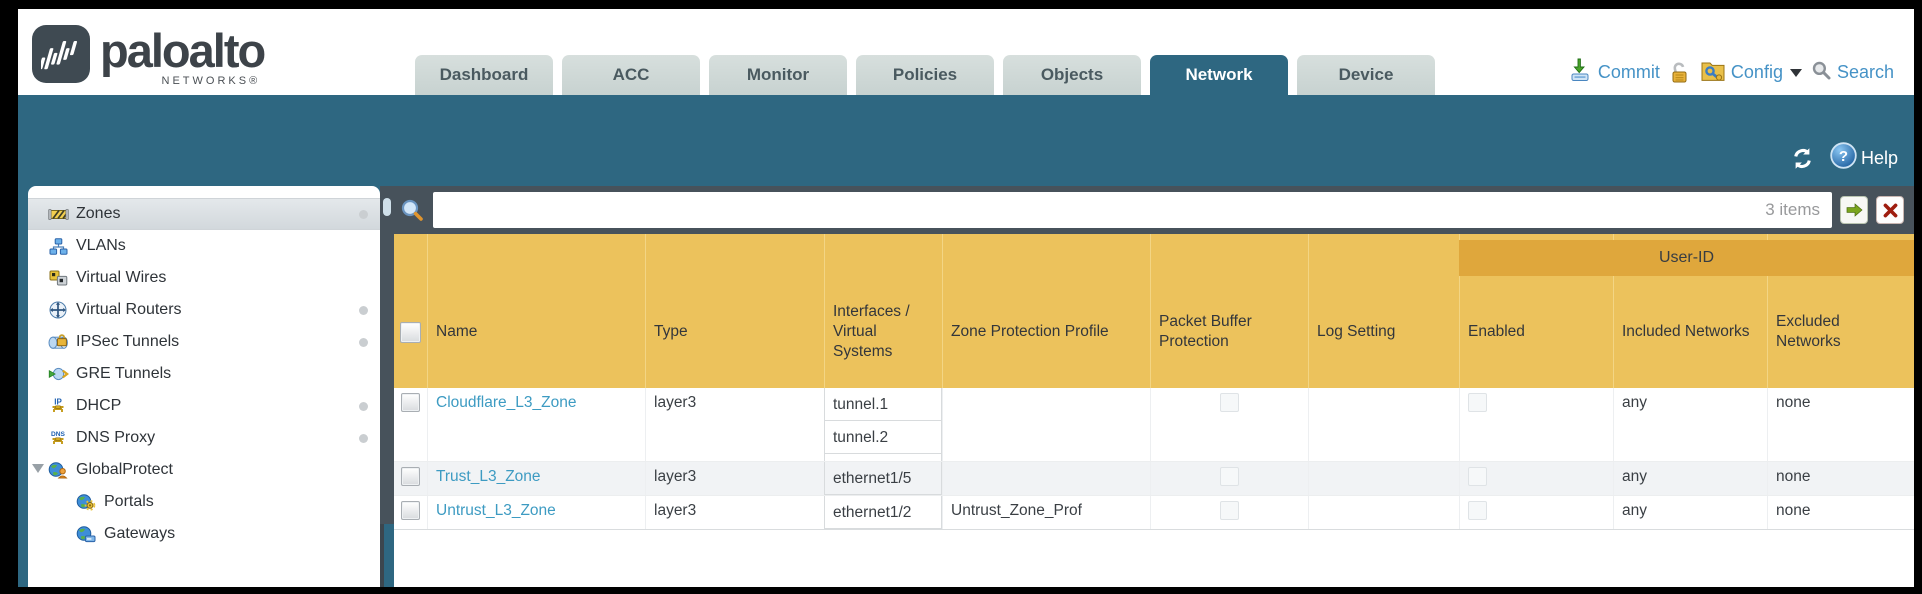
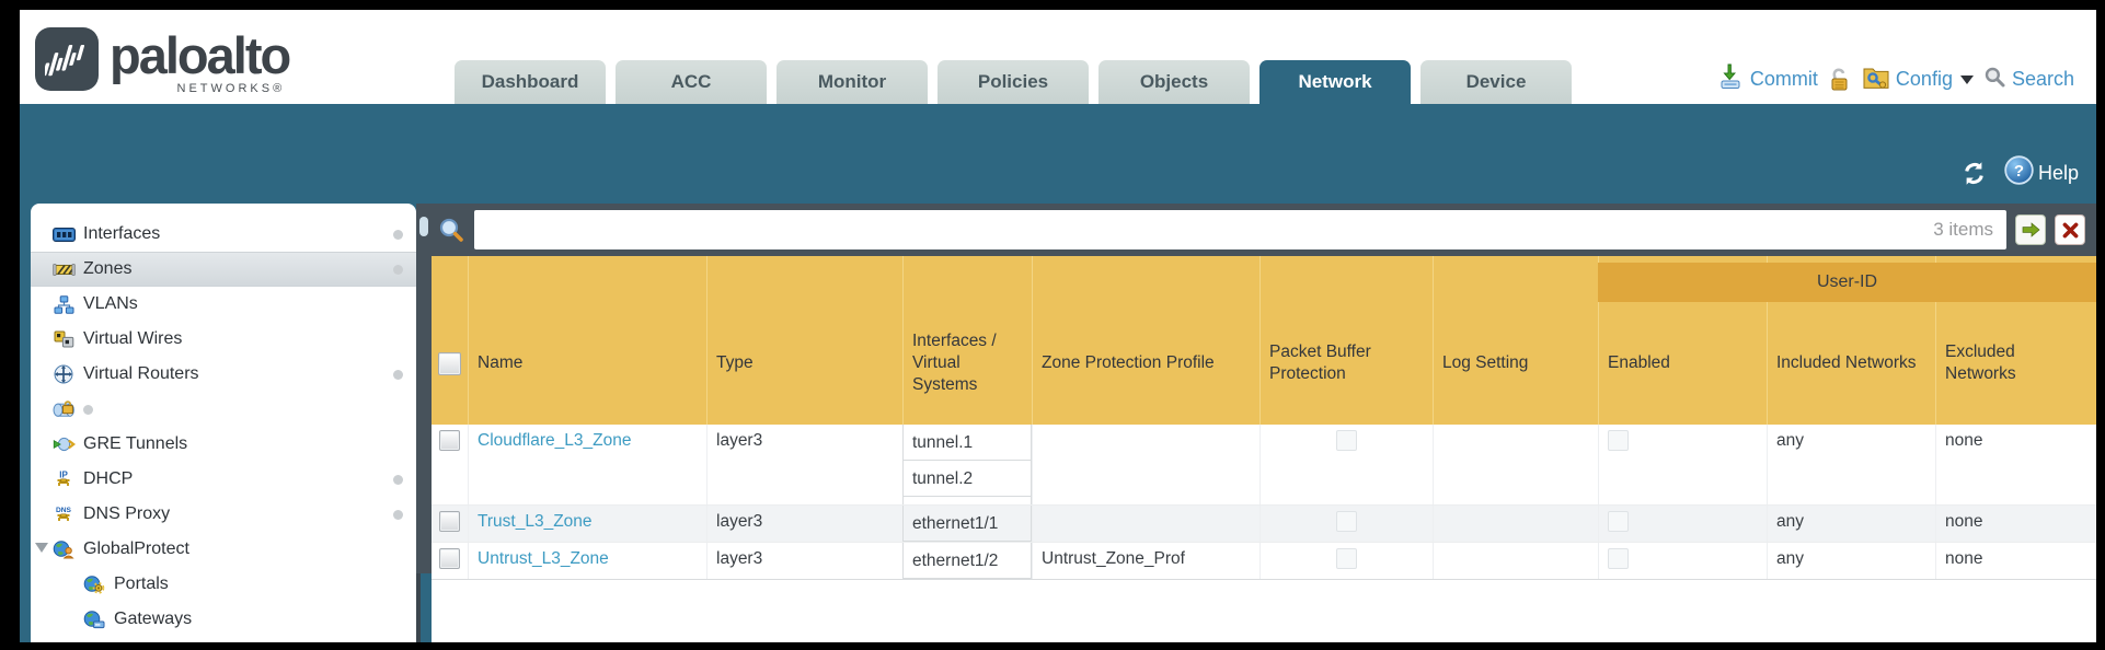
  paloalto
  NETWORKS®
  Dashboard
  ACC
  Monitor
  Policies
  Objects
  Network
  Device
  Commit
  Config
  Search
  ?
  Help
+ Interfaces
  Zones
  VLANs
  Virtual Wires
  Virtual Routers
- IPSec Tunnels
  GRE Tunnels
  IP
  DHCP
  DNS Proxy
  GlobalProtect
  Portals
  Gateways
  3 items
  User-ID
  Name
  Type
  Interfaces / Virtual Systems
  Zone Protection Profile
  Packet Buffer Protection
  Log Setting
  Enabled
  Included Networks
  Excluded Networks
  Cloudflare_L3_Zone
  layer3
  tunnel.1
  tunnel.2
  any
  none
  Trust_L3_Zone
  layer3
- ethernet1/5
+ ethernet1/1
  any
  none
  Untrust_L3_Zone
  layer3
  ethernet1/2
  Untrust_Zone_Prof
  any
  none
